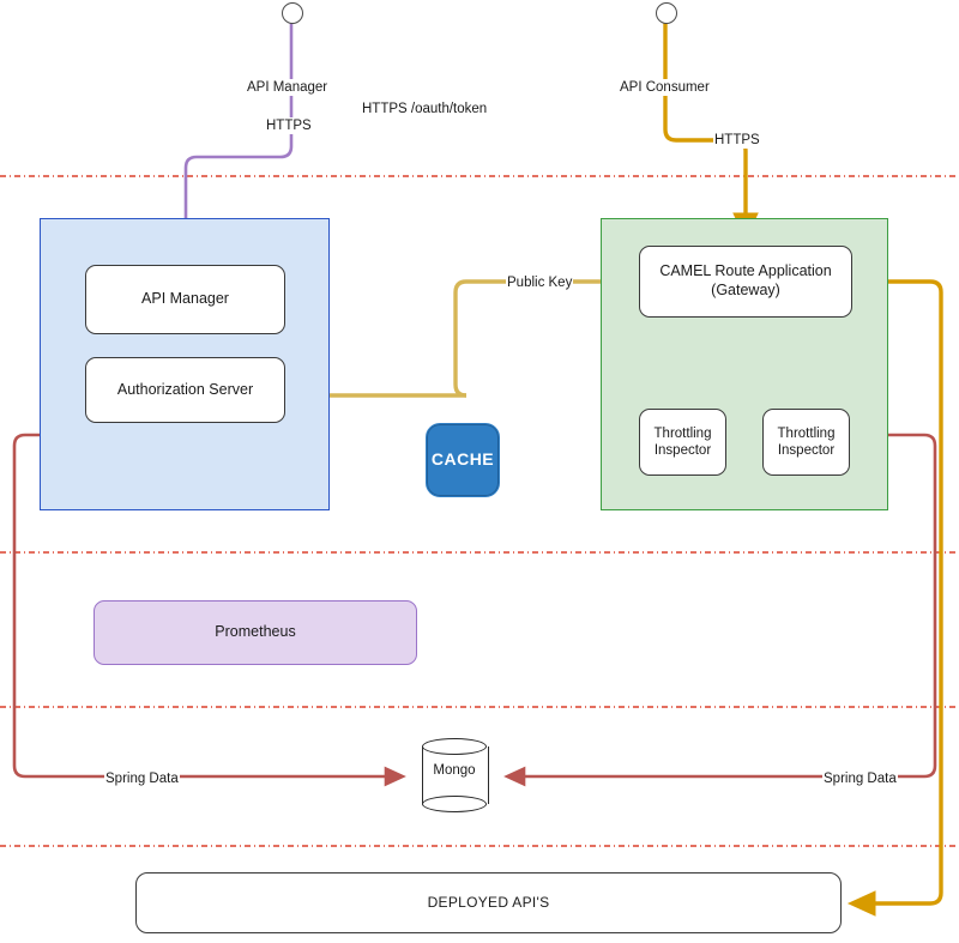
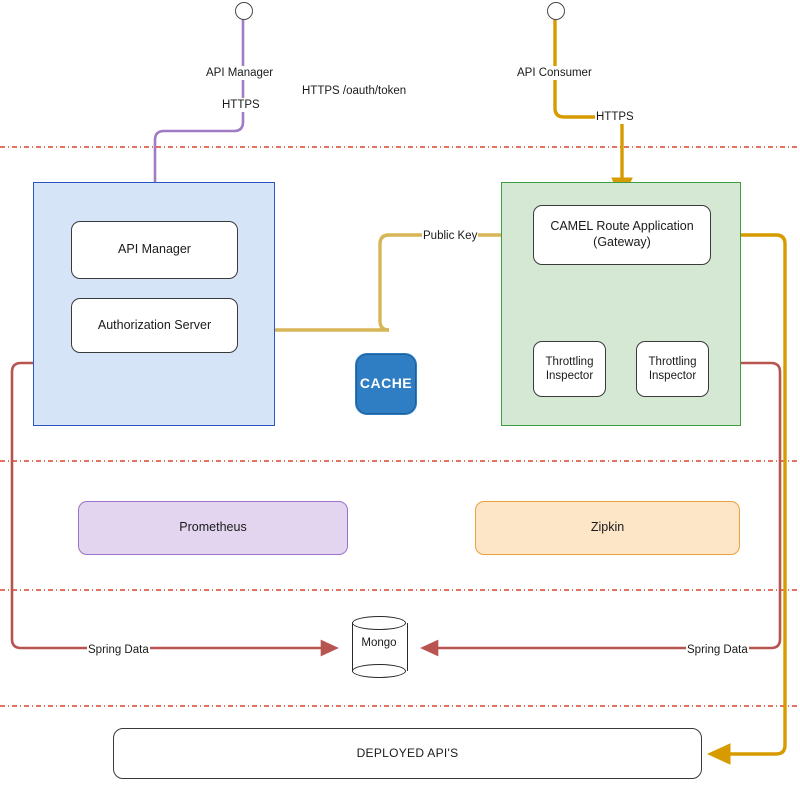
  API Manager
  HTTPS
  HTTPS /oauth/token
  API Consumer
  HTTPS
  Public Key
  Spring Data
  Spring Data
  API Manager
  Authorization Server
  CAMEL Route Application
  (Gateway)
  Throttling
  Inspector
  Throttling
  Inspector
  CACHE
  Prometheus
+ Zipkin
  Mongo
  DEPLOYED API'S
